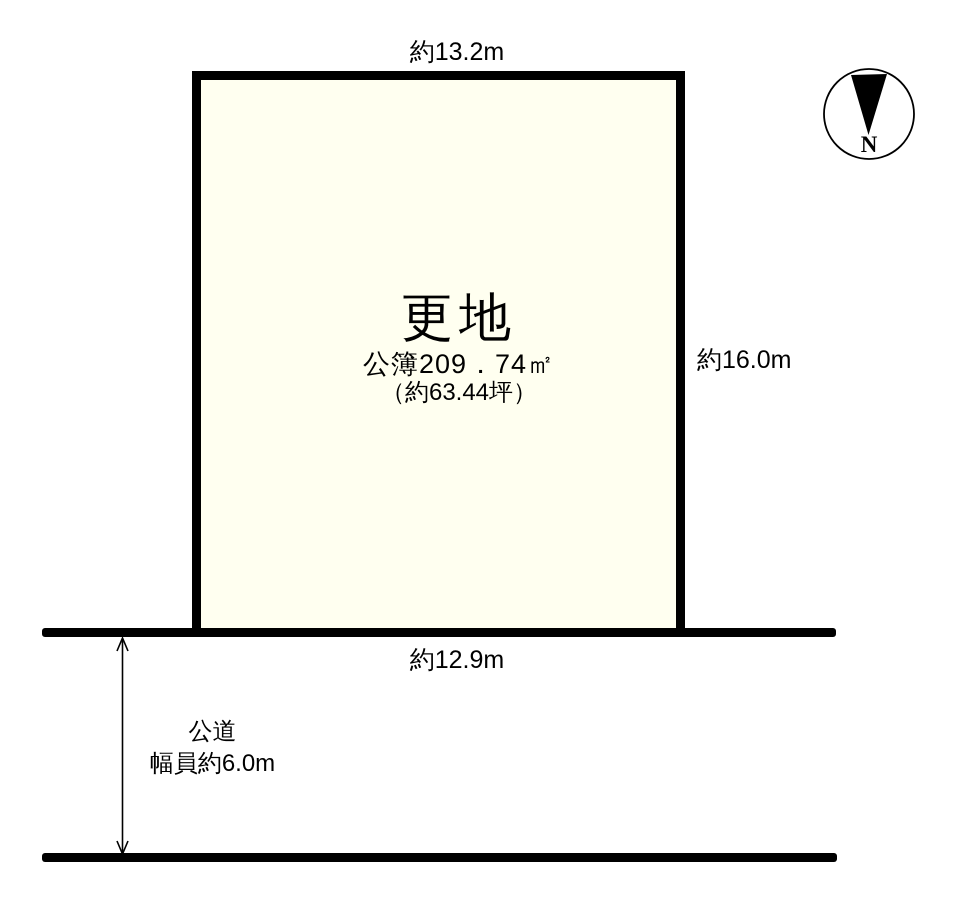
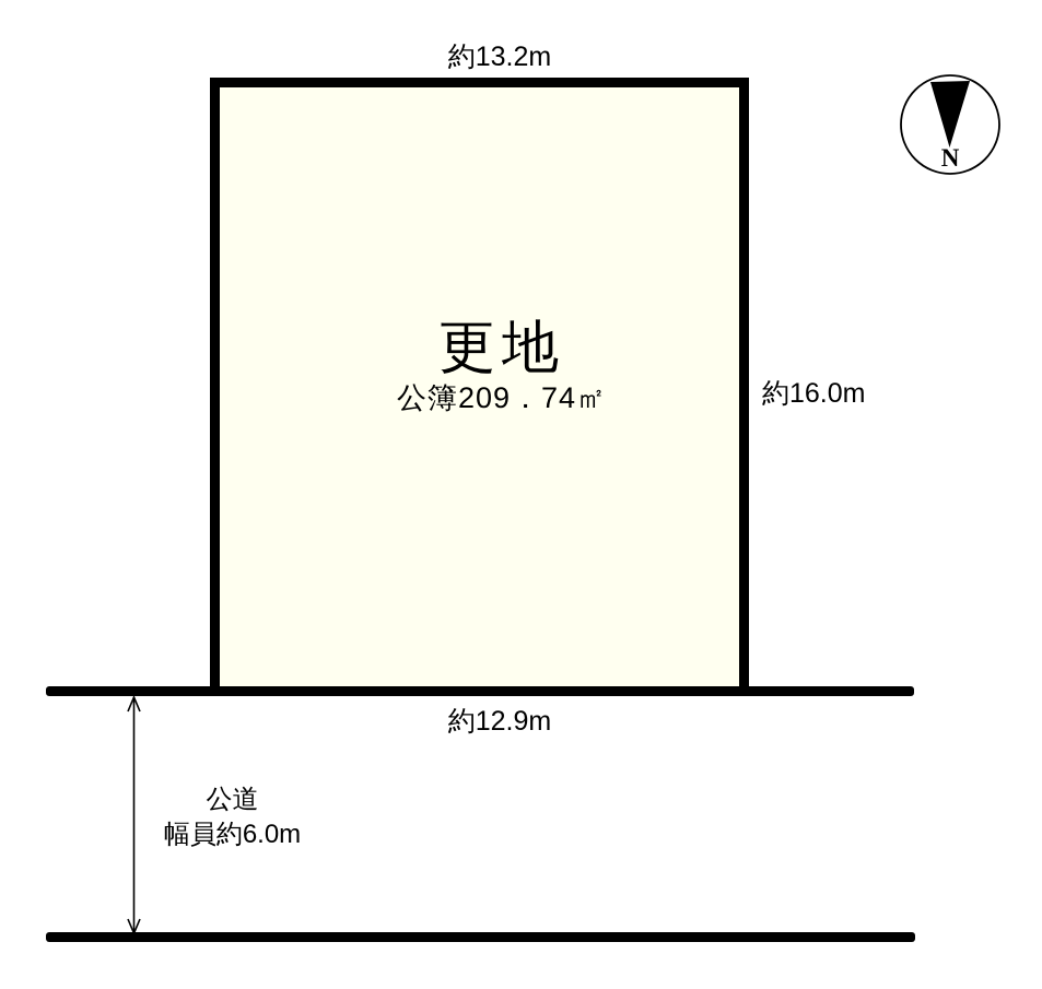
  約13.2m
  更地
  公簿209．74㎡
- （約63.44坪）
  約16.0m
  約12.9m
  公道
  幅員約6.0m
  N
